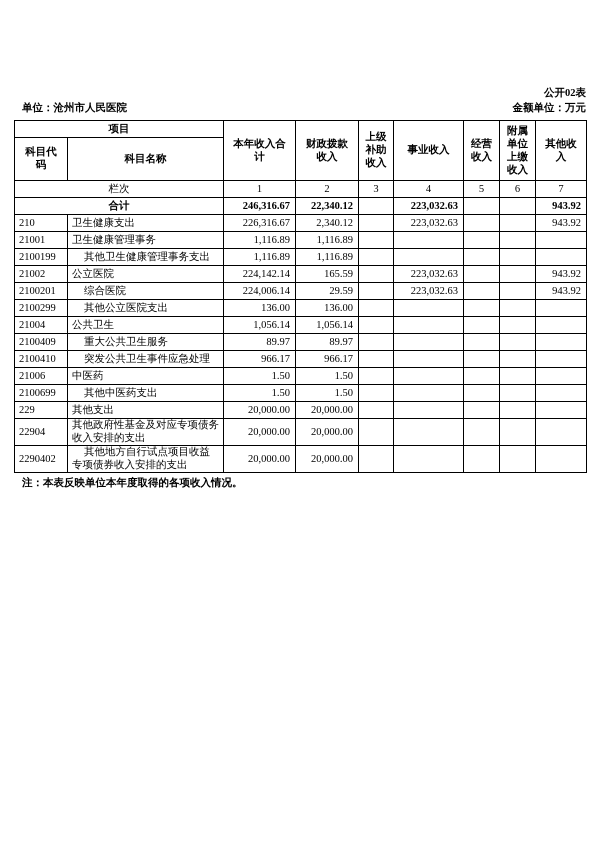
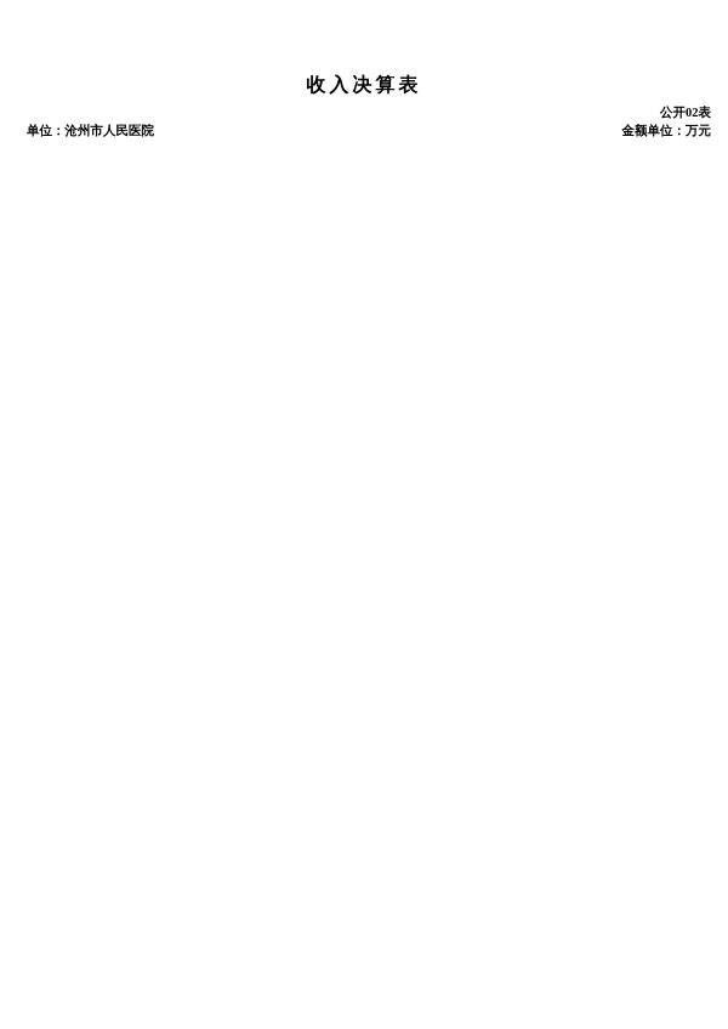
+ 收入决算表
  公开02表
  单位：沧州市人民医院
  金额单位：万元
- 项目	本年收入合 计	财政拨款 收入	上级 补助 收入	事业收入	经营 收入	附属 单位 上缴 收入	其他收 入
- 科目代 码	科目名称
- 栏次	1	2	3	4	5	6	7
- 合计	246,316.67	22,340.12		223,032.63			943.92
- 210	卫生健康支出	226,316.67	2,340.12		223,032.63			943.92
- 21001	卫生健康管理事务	1,116.89	1,116.89
- 2100199	其他卫生健康管理事务支出	1,116.89	1,116.89
- 21002	公立医院	224,142.14	165.59		223,032.63			943.92
- 2100201	综合医院	224,006.14	29.59		223,032.63			943.92
- 2100299	其他公立医院支出	136.00	136.00
- 21004	公共卫生	1,056.14	1,056.14
- 2100409	重大公共卫生服务	89.97	89.97
- 2100410	突发公共卫生事件应急处理	966.17	966.17
- 21006	中医药	1.50	1.50
- 2100699	其他中医药支出	1.50	1.50
- 229	其他支出	20,000.00	20,000.00
- 22904	其他政府性基金及对应专项债务收入安排的支出	20,000.00	20,000.00
- 2290402	其他地方自行试点项目收益专项债券收入安排的支出	20,000.00	20,000.00
- 注：本表反映单位本年度取得的各项收入情况。
